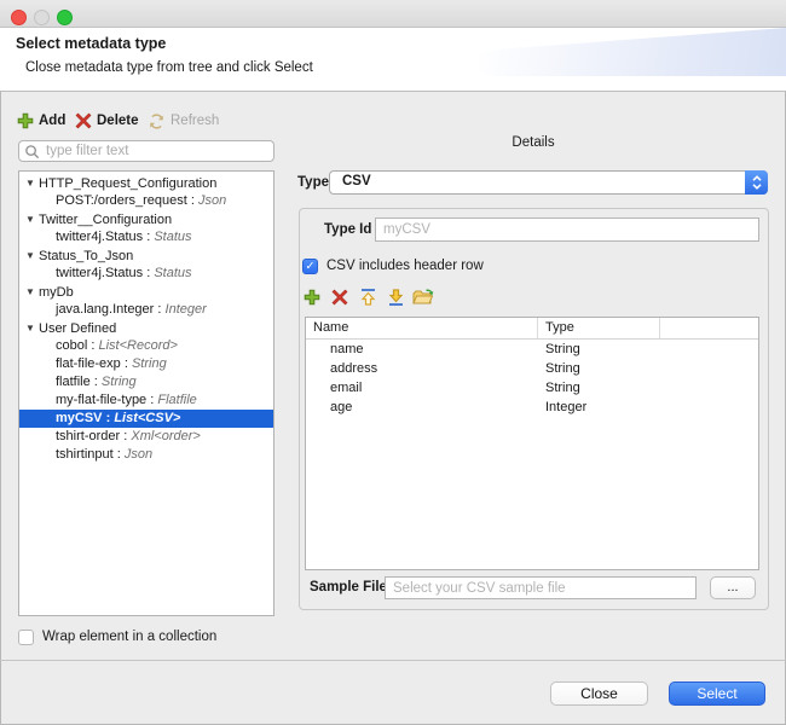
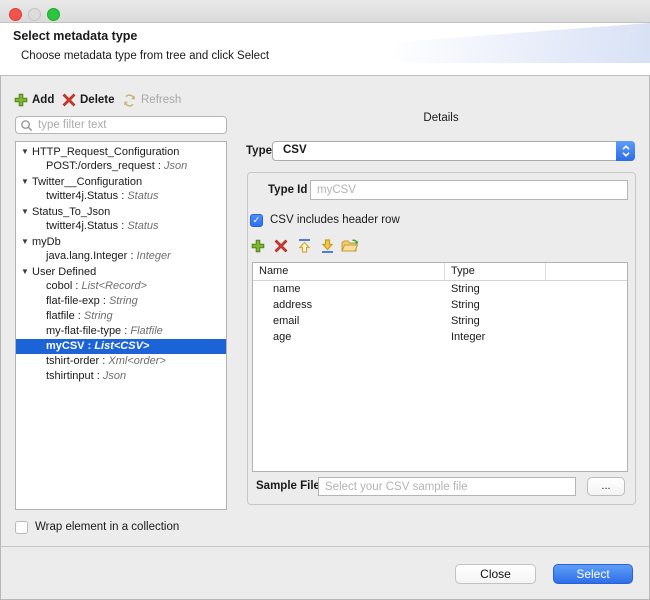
  Select metadata type
- Close metadata type from tree and click Select
+ Choose metadata type from tree and click Select
  Add
  Delete
  Refresh
  type filter text
  ▼ HTTP_Request_Configuration
  POST:/orders_request : Json
  ▼ Twitter__Configuration
  twitter4j.Status : Status
  ▼ Status_To_Json
  twitter4j.Status : Status
  ▼ myDb
  java.lang.Integer : Integer
  ▼ User Defined
  cobol : List<Record>
  flat-file-exp : String
  flatfile : String
  my-flat-file-type : Flatfile
  myCSV : List<CSV>
  tshirt-order : Xml<order>
  tshirtinput : Json
  Details
  Type
  CSV
  Type Id
  myCSV
  ✓
  CSV includes header row
  Name
  Type
  name
  String
  address
  String
  email
  String
  age
  Integer
  Sample File
  Select your CSV sample file
  ...
  Wrap element in a collection
  Close
  Select
